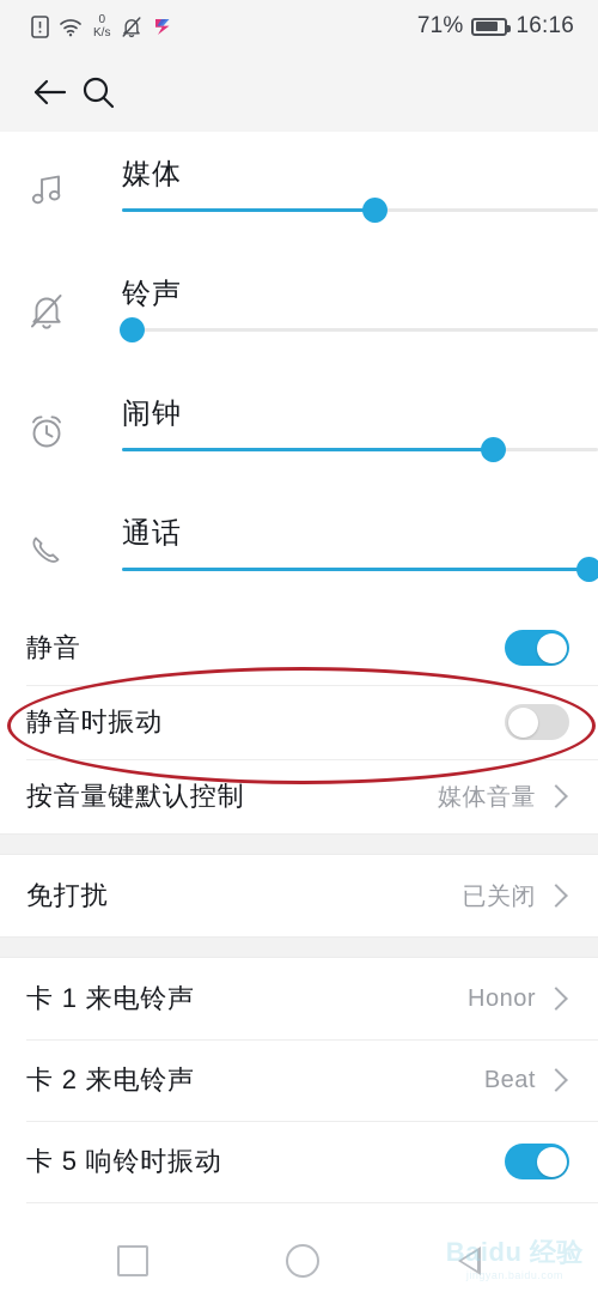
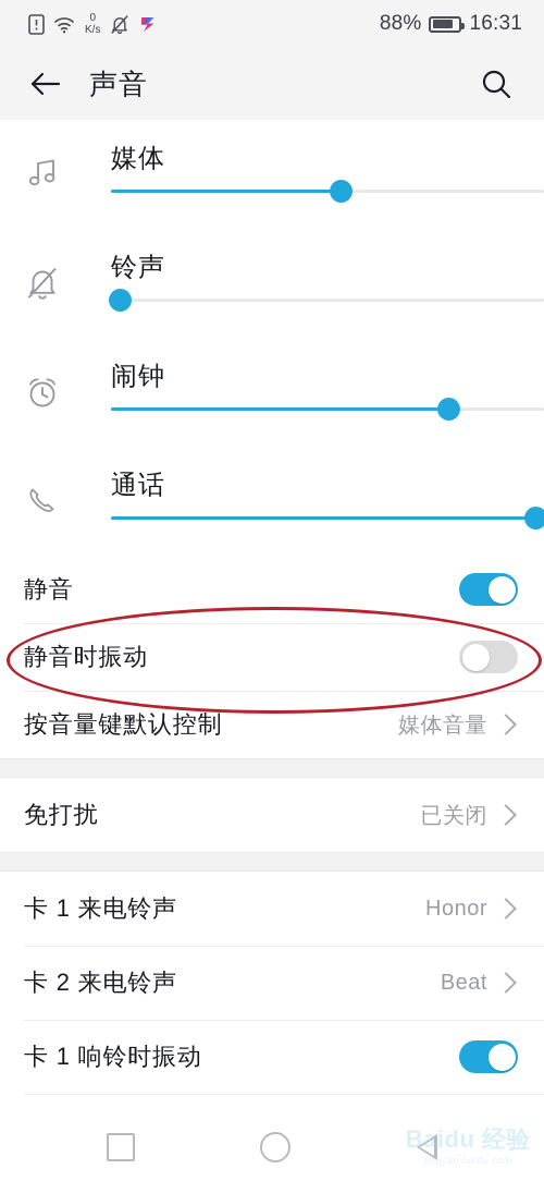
  0
  K/s
- 71%
+ 88%
- 16:16
+ 16:31
+ 声音
  媒体
  铃声
  闹钟
  通话
  静音
  静音时振动
  按音量键默认控制
  媒体音量
  免打扰
  已关闭
  卡 1 来电铃声
  Honor
  卡 2 来电铃声
  Beat
- 卡 5 响铃时振动
+ 卡 1 响铃时振动
  Baidu 经验
  jingyan.baidu.com
